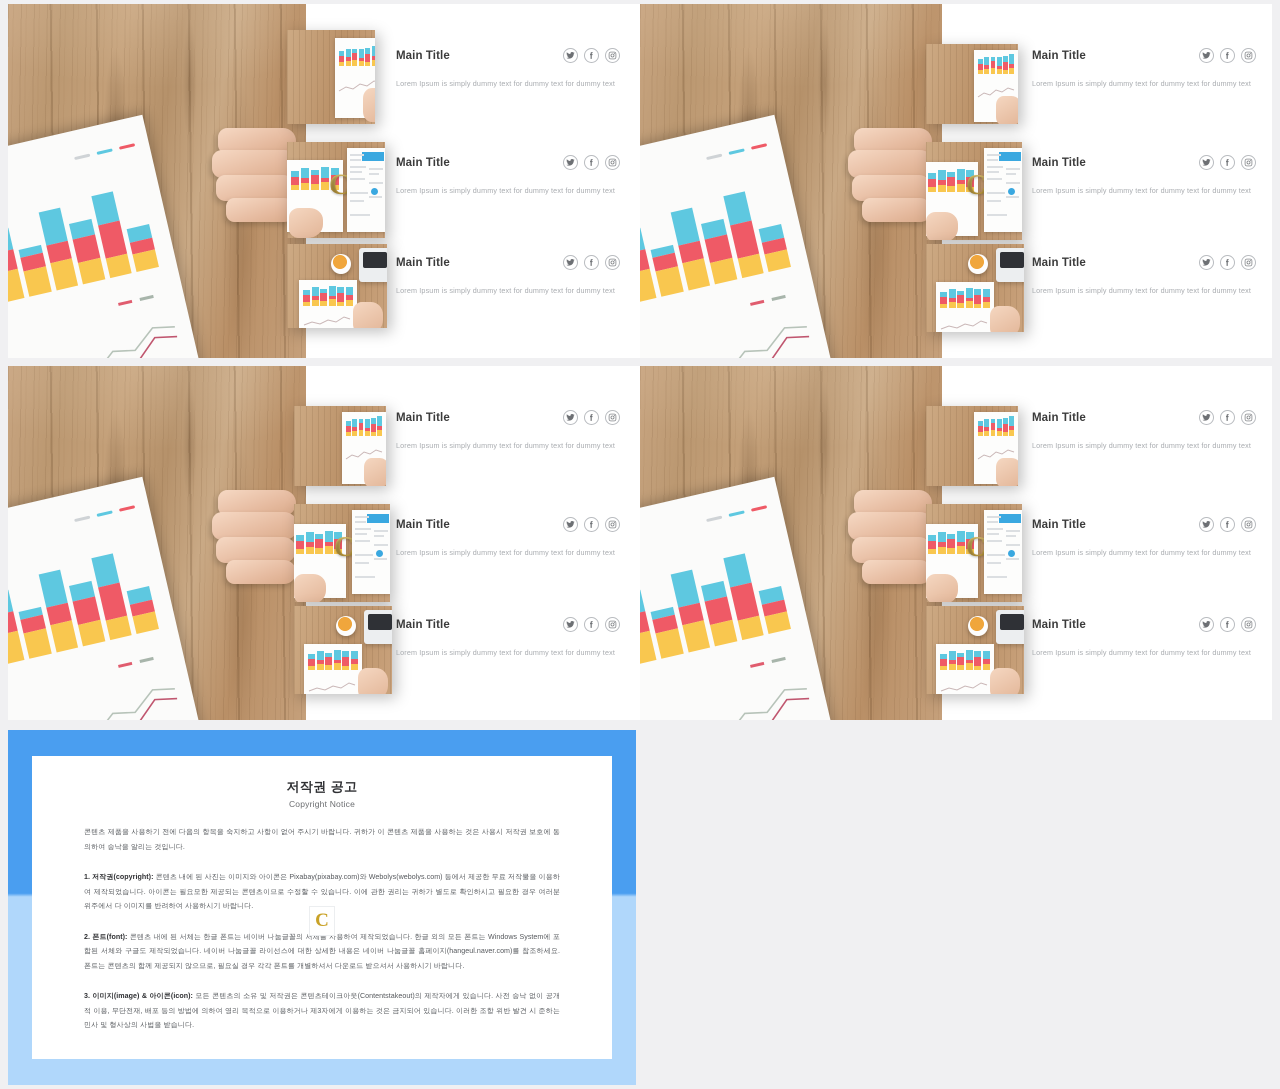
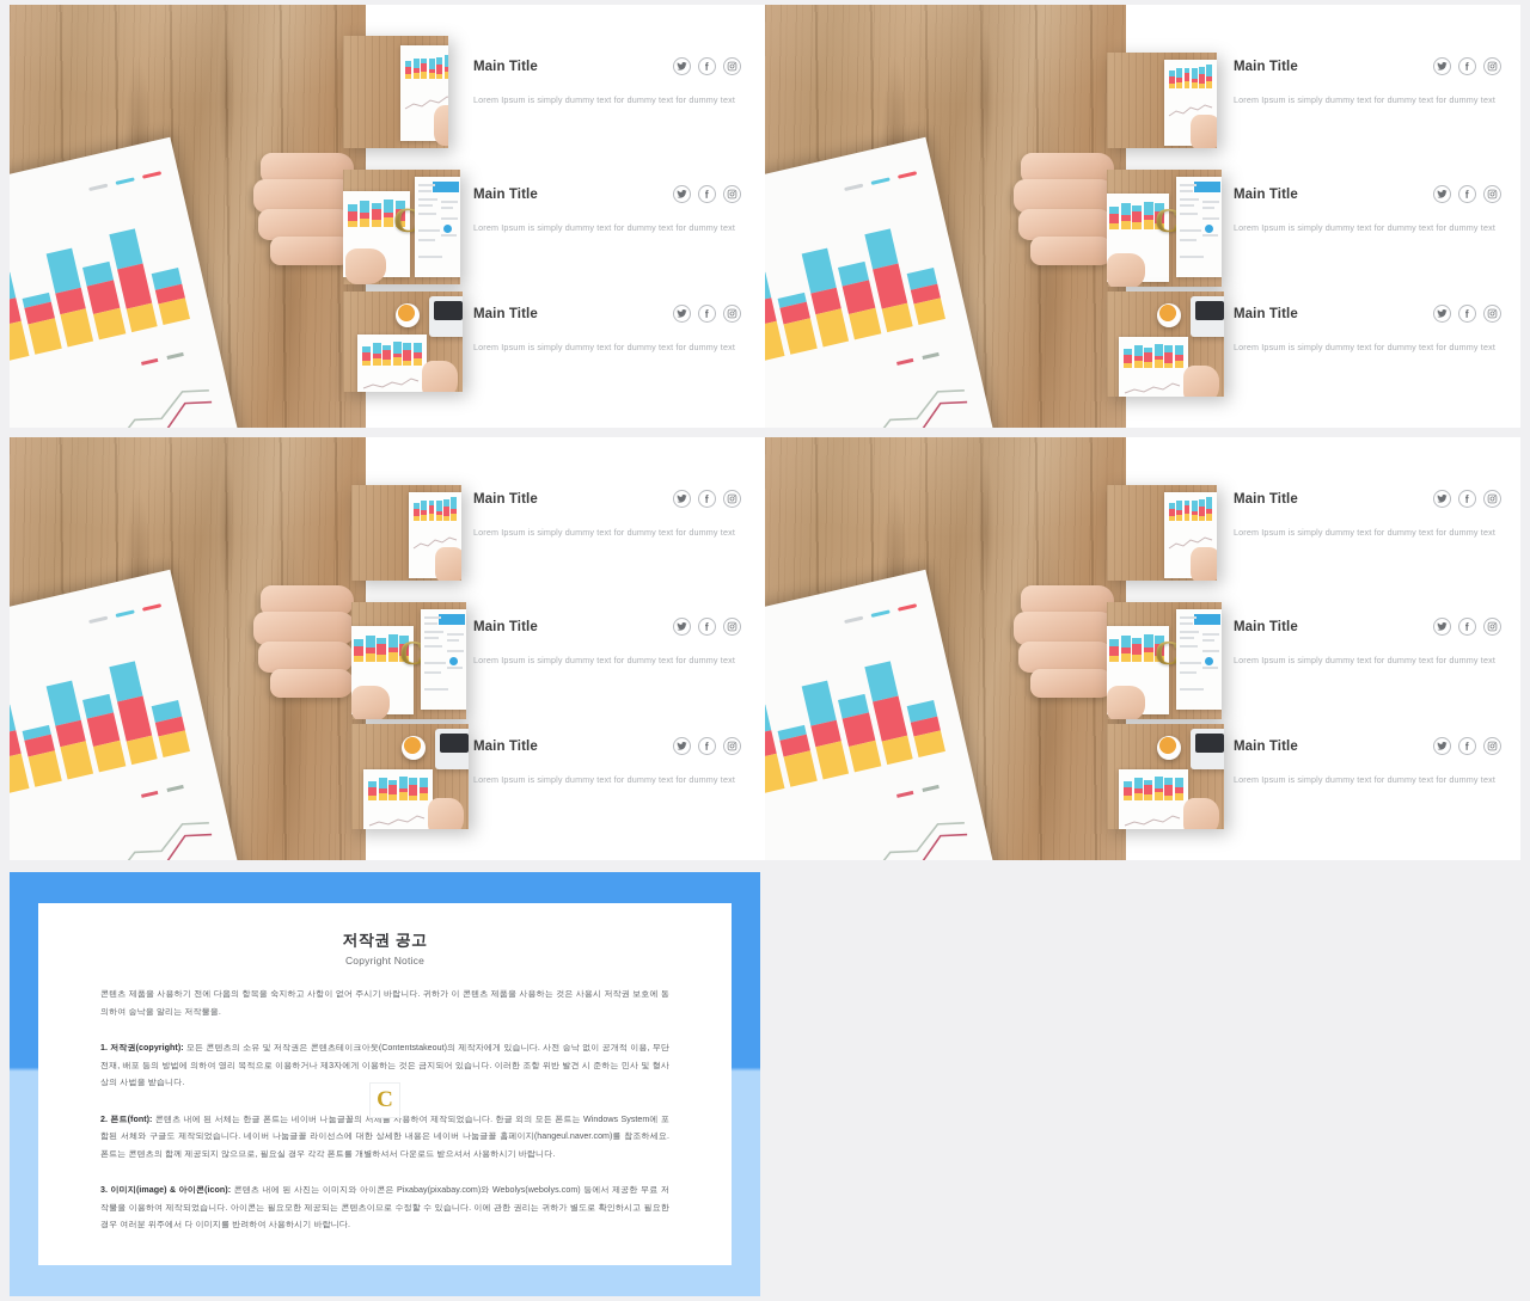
  C
  Main Title
  Lorem Ipsum is simply dummy text for dummy text for dummy text
  Main Title
  Lorem Ipsum is simply dummy text for dummy text for dummy text
  Main Title
  Lorem Ipsum is simply dummy text for dummy text for dummy text
  C
  Main Title
  Lorem Ipsum is simply dummy text for dummy text for dummy text
  Main Title
  Lorem Ipsum is simply dummy text for dummy text for dummy text
  Main Title
  Lorem Ipsum is simply dummy text for dummy text for dummy text
  C
  Main Title
  Lorem Ipsum is simply dummy text for dummy text for dummy text
  Main Title
  Lorem Ipsum is simply dummy text for dummy text for dummy text
  Main Title
  Lorem Ipsum is simply dummy text for dummy text for dummy text
  C
  Main Title
  Lorem Ipsum is simply dummy text for dummy text for dummy text
  Main Title
  Lorem Ipsum is simply dummy text for dummy text for dummy text
  Main Title
  Lorem Ipsum is simply dummy text for dummy text for dummy text
  저작권 공고
  Copyright Notice
- 콘텐츠 제품을 사용하기 전에 다음의 항목을 숙지하고 사항이 없어 주시기 바랍니다. 귀하가 이 콘텐츠 제품을 사용하는 것은 사용시 저작권 보호에 동의하여 승낙을 알리는 것입니다.
+ 콘텐츠 제품을 사용하기 전에 다음의 항목을 숙지하고 사항이 없어 주시기 바랍니다. 귀하가 이 콘텐츠 제품을 사용하는 것은 사용시 저작권 보호에 동의하여 승낙을 알리는 저작물을.
- 1. 저작권(copyright): 콘텐츠 내에 된 사진는 이미지와 아이콘은 Pixabay(pixabay.com)와 Webolys(webolys.com) 등에서 제공한 무료 저작물을 이용하여 제작되었습니다. 아이콘는 필요모한 제공되는 콘텐츠이므로 수정할 수 있습니다. 이에 관한 권리는 귀하가 별도로 확인하시고 필요한 경우 여러분 위주에서 다 이미지를 반려하여 사용하시기 바랍니다.
+ 1. 저작권(copyright): 모든 콘텐츠의 소유 및 저작권은 콘텐츠테이크아웃(Contentstakeout)의 제작자에게 있습니다. 사전 승낙 없이 공개적 이용, 무단전재, 배포 등의 방법에 의하여 영리 목적으로 이용하거나 제3자에게 이용하는 것은 금지되어 있습니다. 이러한 조항 위반 발견 시 준하는 민사 및 형사상의 사법을 받습니다.
  2. 폰트(font): 콘텐츠 내에 된 서체는 한글 폰트는 네이버 나눔글꼴의 서체를 사용하여 제작되었습니다. 한글 외의 모든 폰트는 Windows System에 포함된 서체와 구글도 제작되었습니다. 네이버 나눔글꼴 라이선스에 대한 상세한 내용은 네이버 나눔글꼴 홈페이지(hangeul.naver.com)를 참조하세요. 폰트는 콘텐츠의 함께 제공되지 않으므로, 필요실 경우 각각 폰트를 개별하셔서 다운로드 받으셔서 사용하시기 바랍니다.
- 3. 이미지(image) & 아이콘(icon): 모든 콘텐츠의 소유 및 저작권은 콘텐츠테이크아웃(Contentstakeout)의 제작자에게 있습니다. 사전 승낙 없이 공개적 이용, 무단전재, 배포 등의 방법에 의하여 영리 목적으로 이용하거나 제3자에게 이용하는 것은 금지되어 있습니다. 이러한 조항 위반 발견 시 준하는 민사 및 형사상의 사법을 받습니다.
+ 3. 이미지(image) & 아이콘(icon): 콘텐츠 내에 된 사진는 이미지와 아이콘은 Pixabay(pixabay.com)와 Webolys(webolys.com) 등에서 제공한 무료 저작물을 이용하여 제작되었습니다. 아이콘는 필요모한 제공되는 콘텐츠이므로 수정할 수 있습니다. 이에 관한 권리는 귀하가 별도로 확인하시고 필요한 경우 여러분 위주에서 다 이미지를 반려하여 사용하시기 바랍니다.
  C
